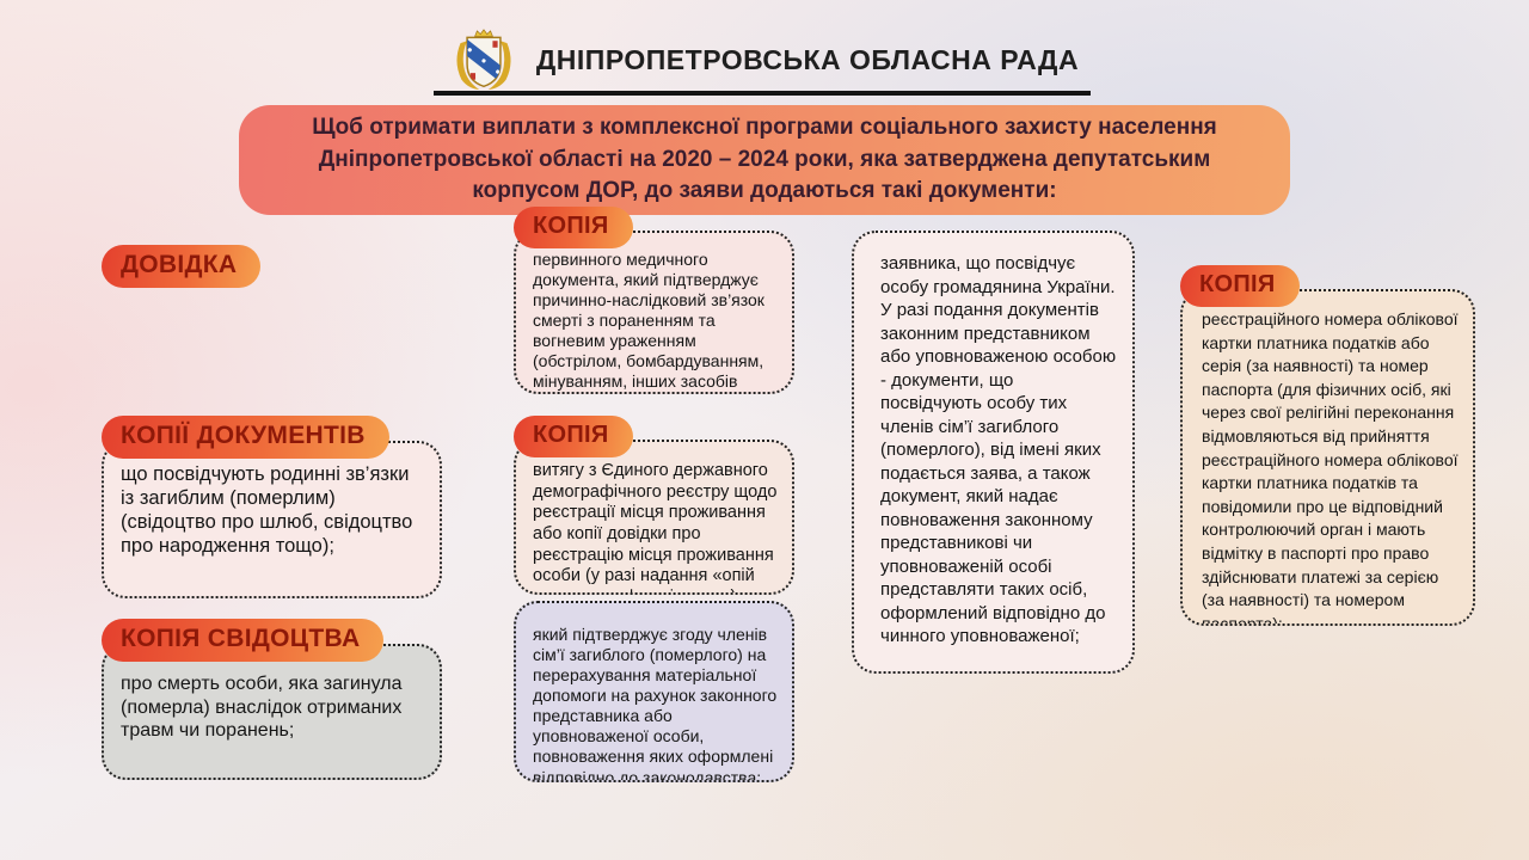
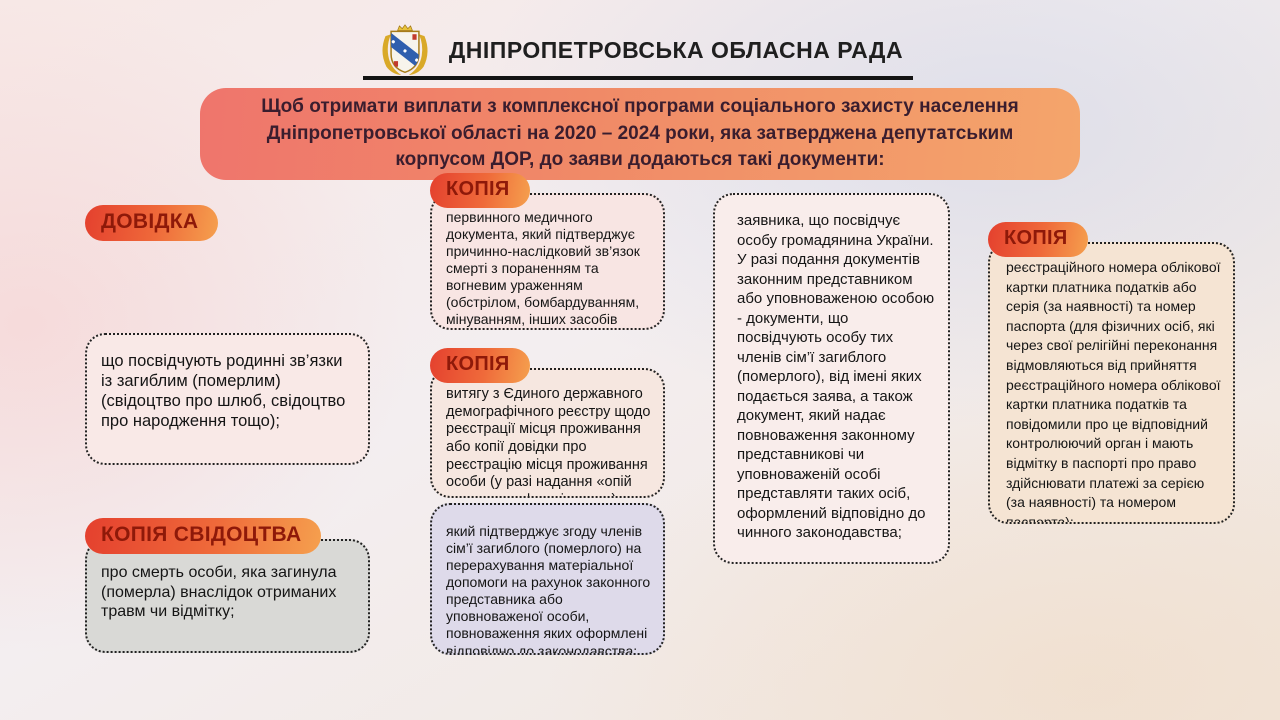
  ДНІПРОПЕТРОВСЬКА ОБЛАСНА РАДА
  Щоб отримати виплати з комплексної програми соціального захисту населення Дніпропетровської області на 2020 – 2024 роки, яка затверджена депутатським корпусом ДОР, до заяви додаються такі документи:
  ДОВІДКА
- КОПІЇ ДОКУМЕНТІВ
  що посвідчують родинні зв’язки із загиблим (померлим) (свідоцтво про шлюб, свідоцтво про народження тощо);
  КОПІЯ СВІДОЦТВА
- про смерть особи, яка загинула (померла) внаслідок отриманих травм чи поранень;
+ про смерть особи, яка загинула (померла) внаслідок отриманих травм чи відмітку;
  КОПІЯ
  первинного медичного документа, який підтверджує причинно-наслідковий зв’язок смерті з пораненням та вогневим ураженням (обстрілом, бомбардуванням, мінуванням, інших засобів
  КОПІЯ
  витягу з Єдиного державного демографічного реєстру щодо реєстрації місця проживання або копії довідки про реєстрацію місця проживання особи (у разі надання «опій
  який підтверджує згоду членів сім’ї загиблого (померлого) на перерахування матеріальної допомоги на рахунок законного представника або уповноваженої особи, повноваження яких оформлені відповідно до законодавства;
- заявника, що посвідчує особу громадянина України. У разі подання документів законним представником або уповноваженою особою - документи, що посвідчують особу тих членів сім’ї загиблого (померлого), від імені яких подається заява, а також документ, який надає повноваження законному представникові чи уповноваженій особі представляти таких осіб, оформлений відповідно до чинного уповноваженої;
+ заявника, що посвідчує особу громадянина України. У разі подання документів законним представником або уповноваженою особою - документи, що посвідчують особу тих членів сім’ї загиблого (померлого), від імені яких подається заява, а також документ, який надає повноваження законному представникові чи уповноваженій особі представляти таких осіб, оформлений відповідно до чинного законодавства;
  КОПІЯ
  реєстраційного номера облікової картки платника податків або серія (за наявності) та номер паспорта (для фізичних осіб, які через свої релігійні переконання відмовляються від прийняття реєстраційного номера облікової картки платника податків та повідомили про це відповідний контролюючий орган і мають відмітку в паспорті про право здійснювати платежі за серією (за наявності) та номером паспорта);
